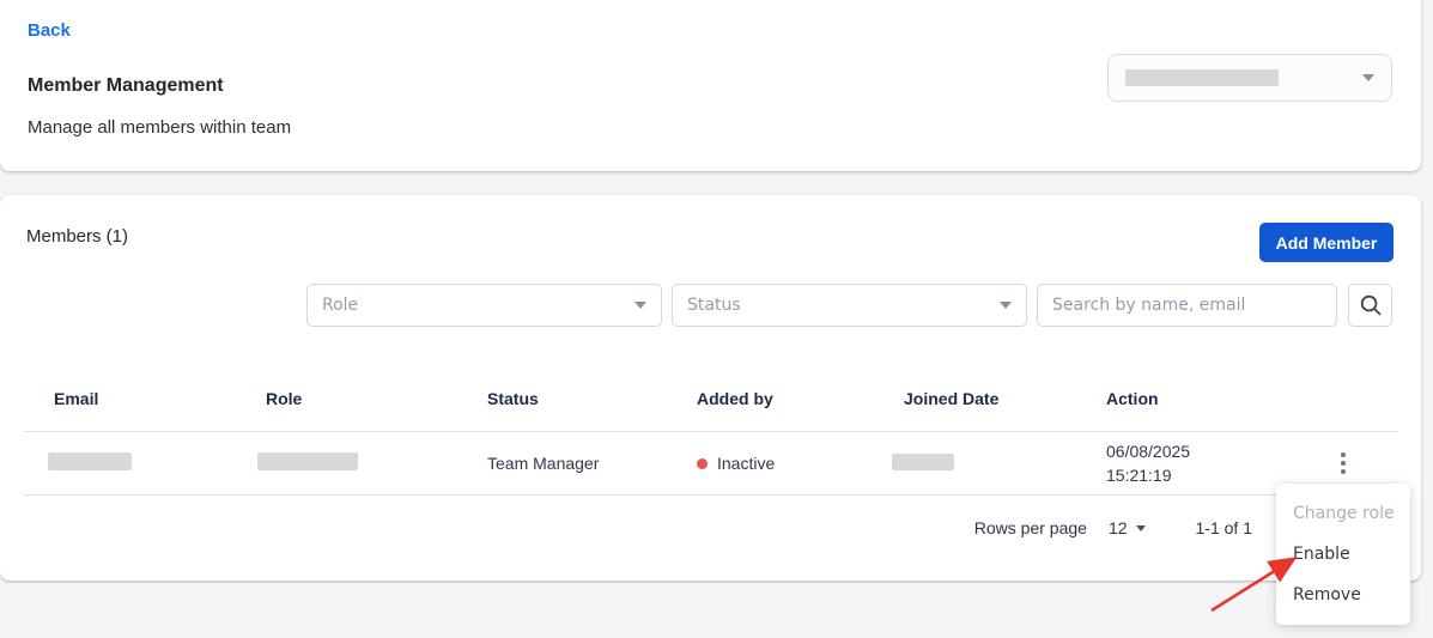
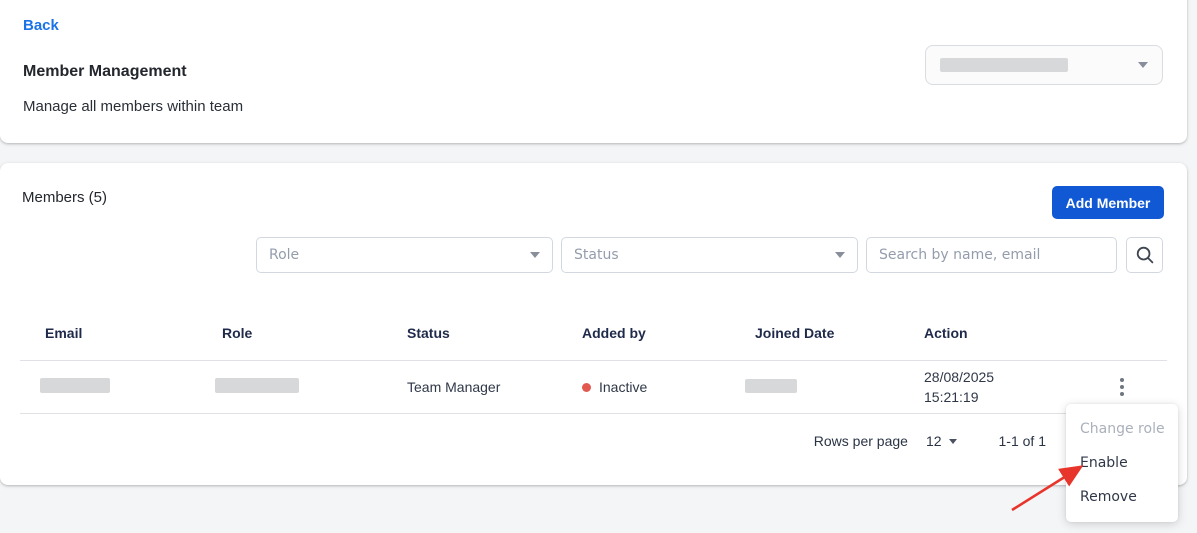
  Back
  Member Management
  Manage all members within team
- Members (1)
+ Members (5)
  Add Member
  Role
  Status
  Search by name, email
  Email
  Role
  Status
  Added by
  Joined Date
  Action
  Team Manager
  Inactive
- 06/08/2025
+ 28/08/2025
  15:21:19
  Rows per page
  12
  1-1 of 1
  Change role
  Enable
  Remove
